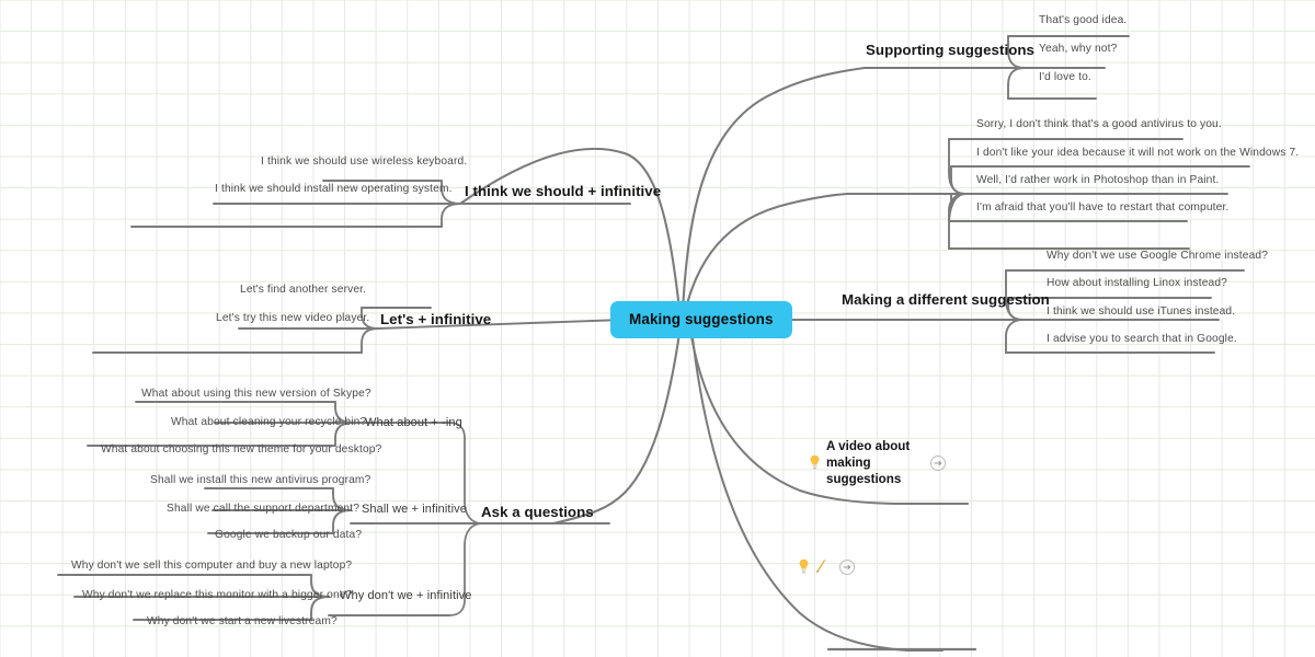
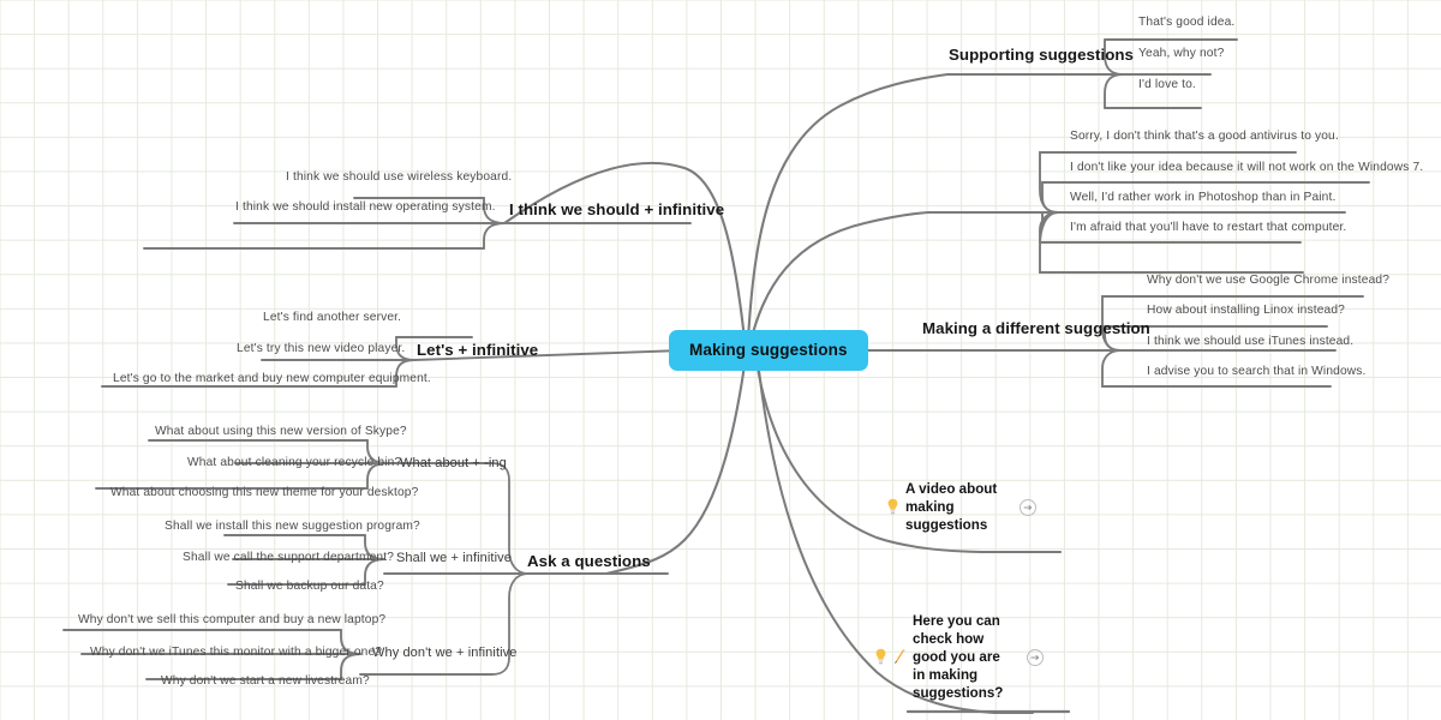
  Making suggestions
  Supporting suggestions
  That's good idea.
  Yeah, why not?
  I'd love to.
  Sorry, I don't think that's a good antivirus to you.
  I don't like your idea because it will not work on the Windows 7.
  Well, I'd rather work in Photoshop than in Paint.
  I'm afraid that you'll have to restart that computer.
  Making a different suggestion
  Why don't we use Google Chrome instead?
  How about installing Linox instead?
  I think we should use iTunes instead.
- I advise you to search that in Google.
+ I advise you to search that in Windows.
  A video about making suggestions
+ Here you can check how good you are in making suggestions?
  I think we should + infinitive
  I think we should use wireless keyboard.
  I think we should install new operating system.
  Let's + infinitive
  Let's find another server.
  Let's try this new video player.
+ Let's go to the market and buy new computer equipment.
  Ask a questions
  What about + -ing
  What about using this new version of Skype?
  What about cleaning your recycle bin?
  What about choosing this new theme for your desktop?
  Shall we + infinitive
- Shall we install this new antivirus program?
+ Shall we install this new suggestion program?
  Shall we call the support department?
- Google we backup our data?
+ Shall we backup our data?
  Why don't we + infinitive
  Why don't we sell this computer and buy a new laptop?
- Why don't we replace this monitor with a bigger one?
+ Why don't we iTunes this monitor with a bigger one?
  Why don't we start a new livestream?
